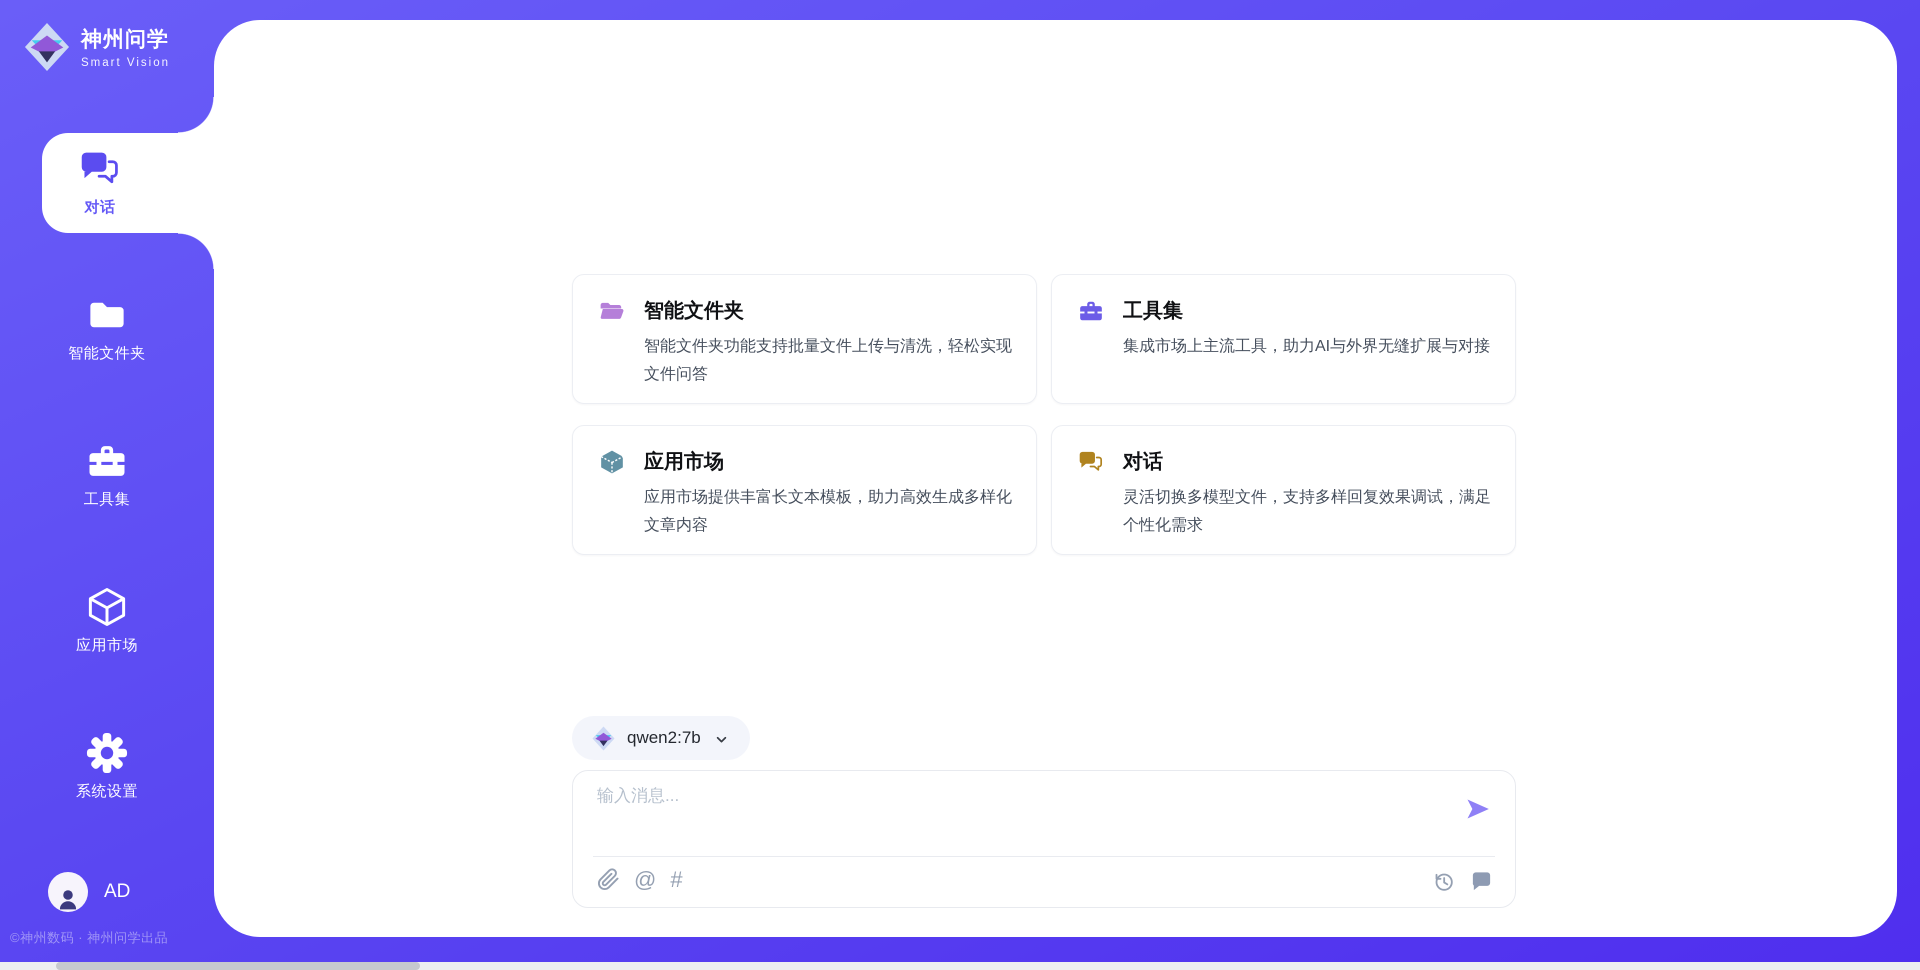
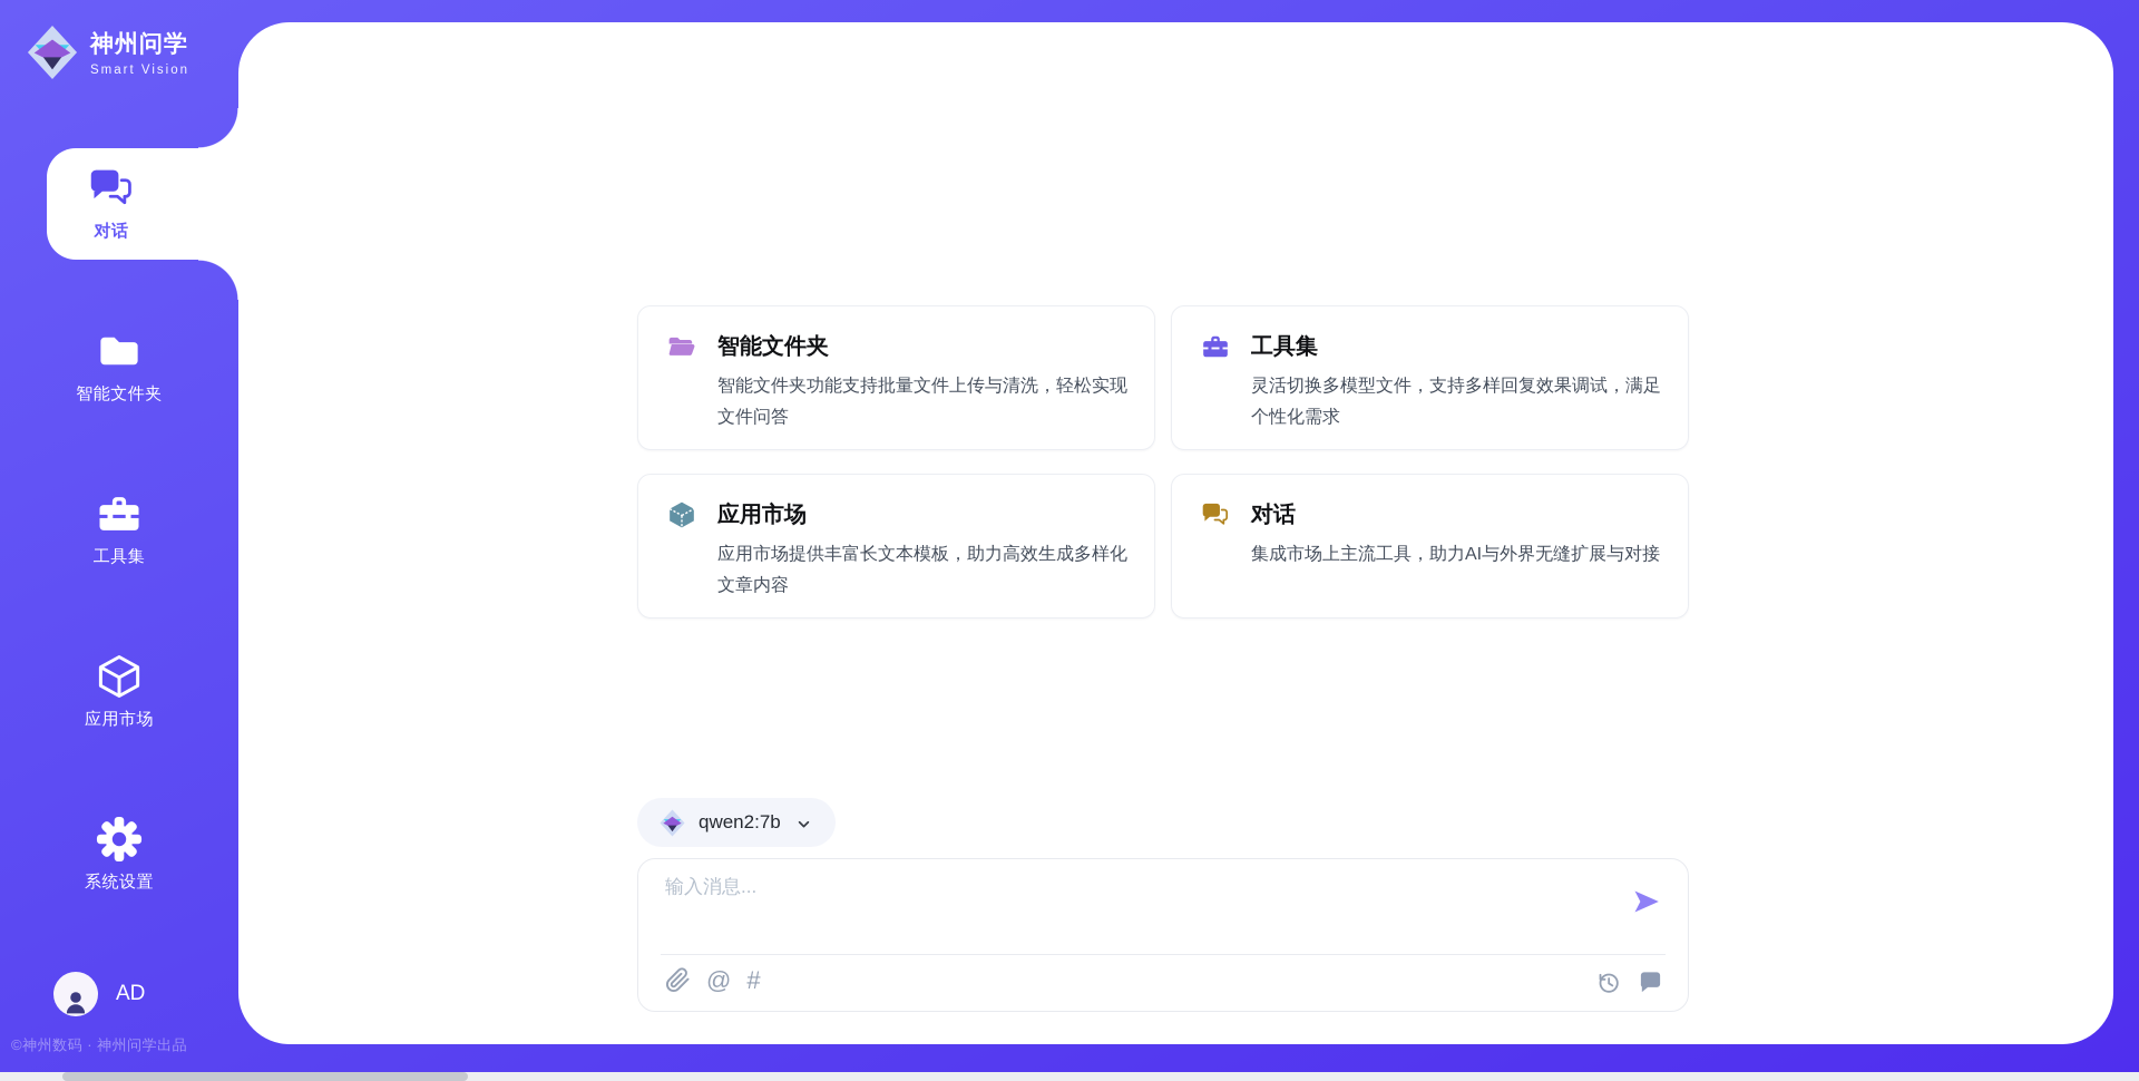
  神州问学
  Smart Vision
  对话
  智能文件夹
  工具集
  应用市场
  系统设置
  AD
  ©神州数码 · 神州问学出品
  智能文件夹
  智能文件夹功能支持批量文件上传与清洗，轻松实现文件问答
  工具集
- 集成市场上主流工具，助力AI与外界无缝扩展与对接
+ 灵活切换多模型文件，支持多样回复效果调试，满足个性化需求
  应用市场
  应用市场提供丰富长文本模板，助力高效生成多样化文章内容
  对话
- 灵活切换多模型文件，支持多样回复效果调试，满足个性化需求
+ 集成市场上主流工具，助力AI与外界无缝扩展与对接
  qwen2:7b
  输入消息...
  @
  #
